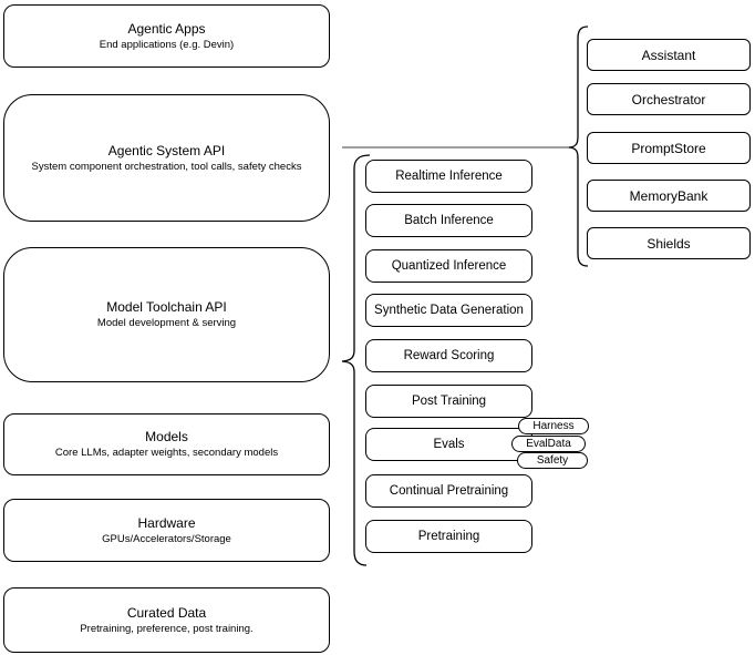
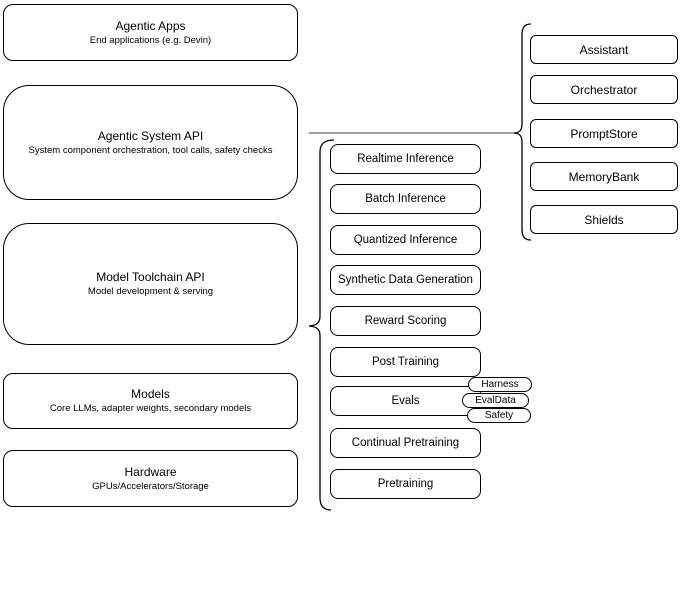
  Agentic Apps
  End applications (e.g. Devin)
  Agentic System API
  System component orchestration, tool calls, safety checks
  Model Toolchain API
  Model development & serving
  Models
  Core LLMs, adapter weights, secondary models
  Hardware
  GPUs/Accelerators/Storage
- Curated Data
- Pretraining, preference, post training.
  Realtime Inference
  Batch Inference
  Quantized Inference
  Synthetic Data Generation
  Reward Scoring
  Post Training
  Evals
  Continual Pretraining
  Pretraining
  Harness
  EvalData
  Safety
  Assistant
  Orchestrator
  PromptStore
  MemoryBank
  Shields
